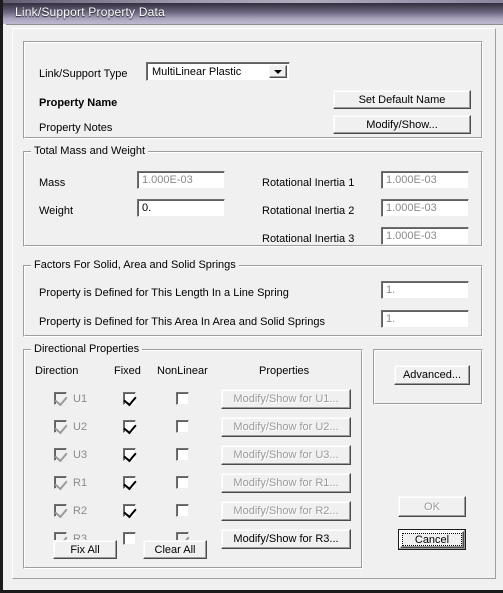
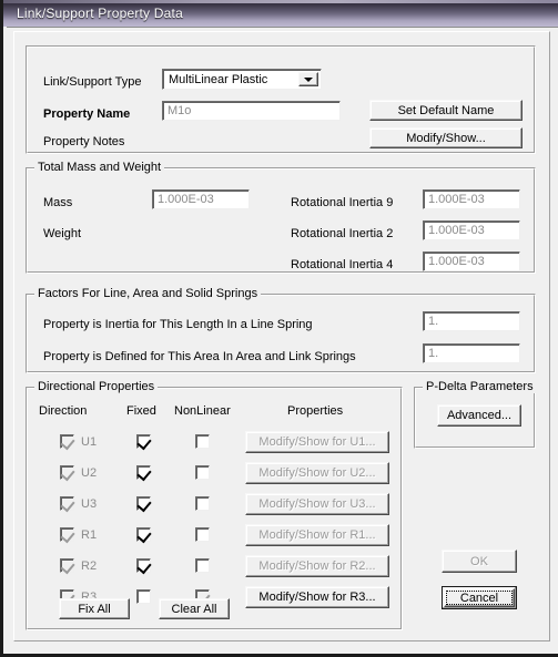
  Link/Support Property Data
  Link/Support Type
  MultiLinear Plastic
  Property Name
+ M1o
  Property Notes
  Set Default Name
  Modify/Show...
  Total Mass and Weight
  Mass
  1.000E-03
  Weight
- 0.
- Rotational Inertia 1
+ Rotational Inertia 9
  1.000E-03
  Rotational Inertia 2
  1.000E-03
- Rotational Inertia 3
+ Rotational Inertia 4
  1.000E-03
- Factors For Solid, Area and Solid Springs
+ Factors For Line, Area and Solid Springs
- Property is Defined for This Length In a Line Spring
+ Property is Inertia for This Length In a Line Spring
  1.
- Property is Defined for This Area In Area and Solid Springs
+ Property is Defined for This Area In Area and Link Springs
  1.
  Directional Properties
  Direction
  Fixed
  NonLinear
  Properties
  U1
  Modify/Show for U1...
  U2
  Modify/Show for U2...
  U3
  Modify/Show for U3...
  R1
  Modify/Show for R1...
  R2
  Modify/Show for R2...
  R3
  Modify/Show for R3...
  Fix All
  Clear All
+ P-Delta Parameters
  Advanced...
  OK
  Cancel
